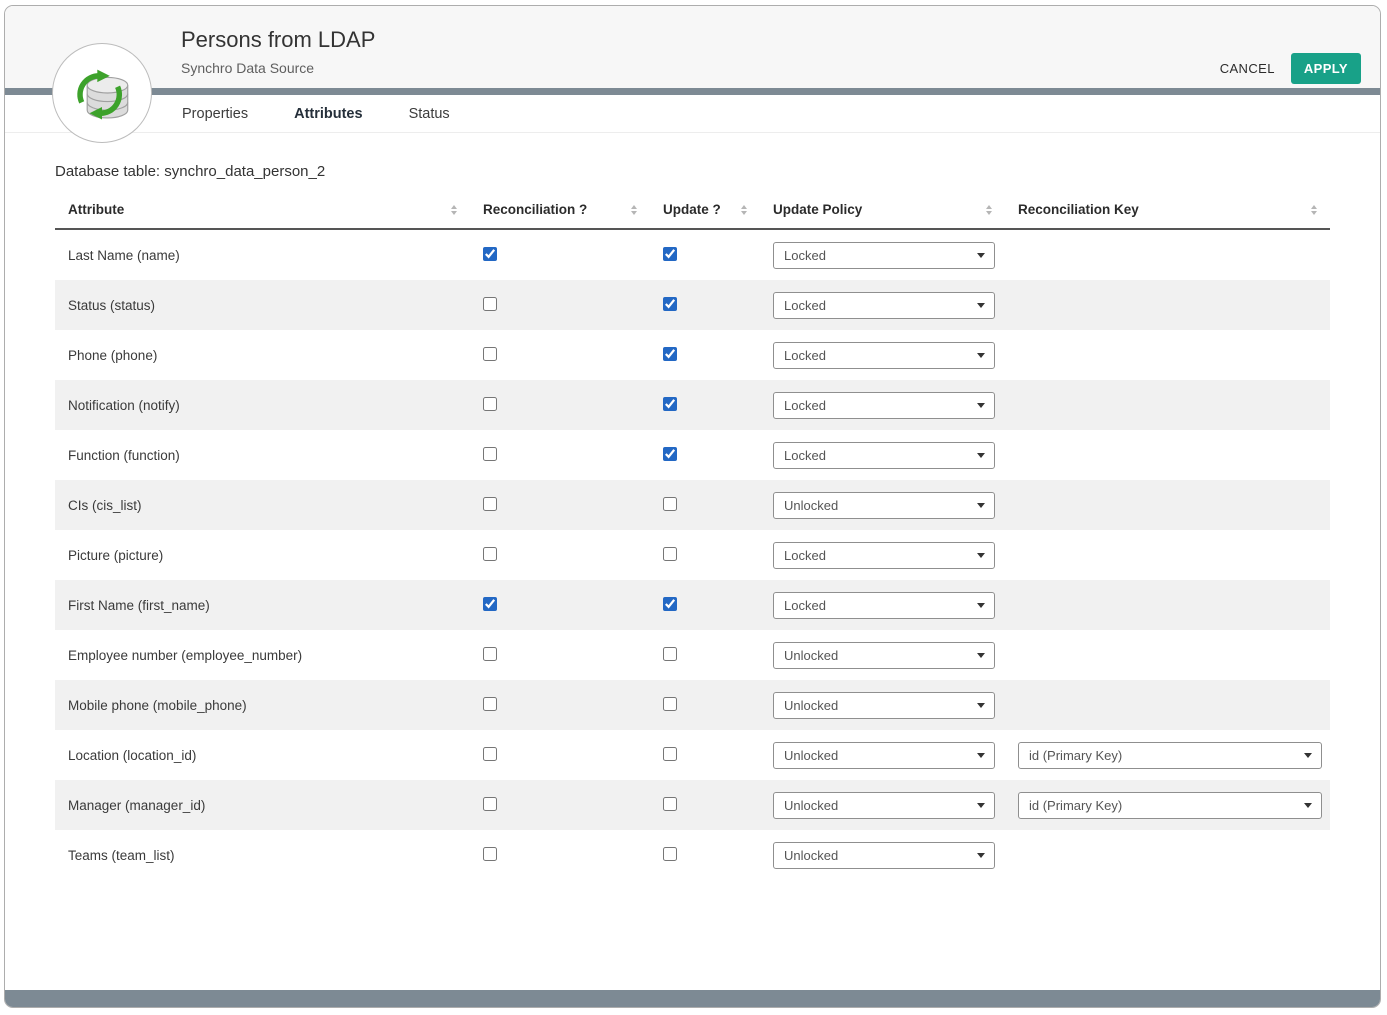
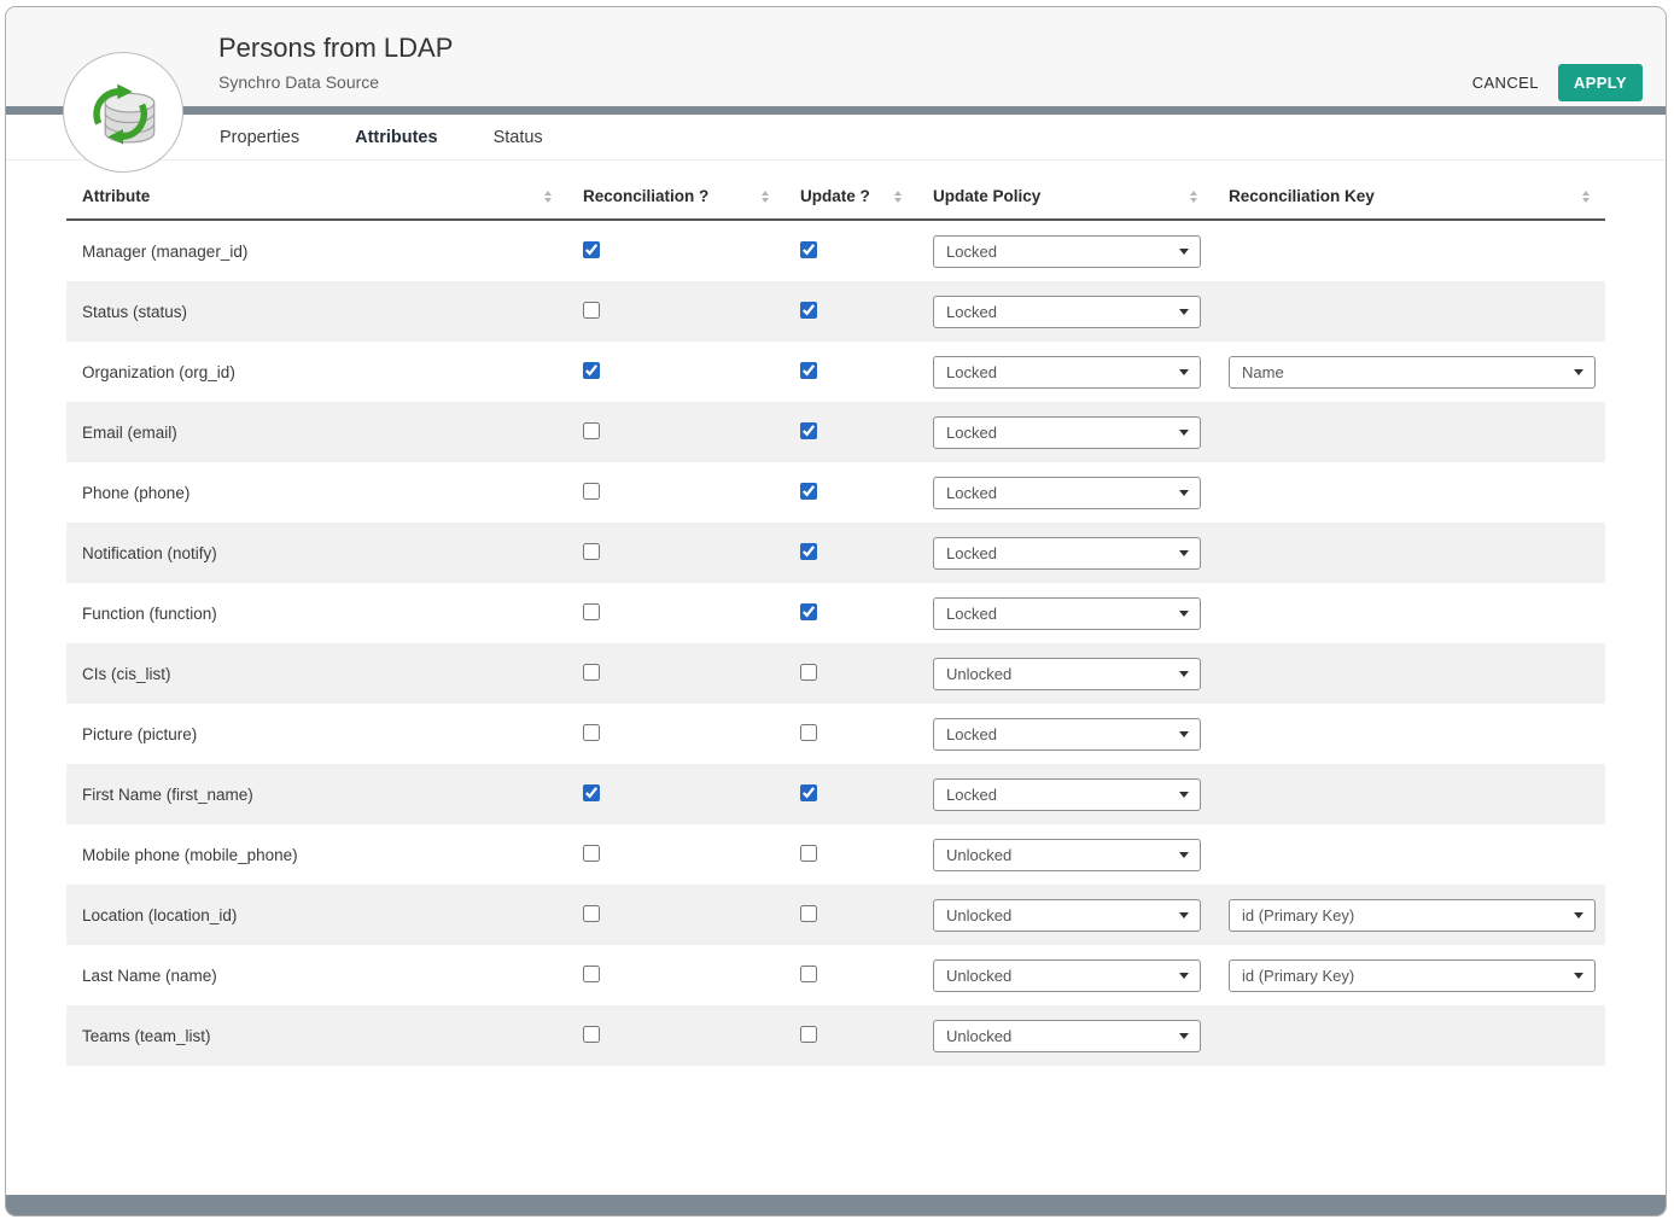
  Persons from LDAP
  Synchro Data Source
  CANCEL
  APPLY
  Properties
  Attributes
  Status
- Database table: synchro_data_person_2
  Attribute	Reconciliation ?	Update ?	Update Policy	Reconciliation Key
- Last Name (name)			Locked
+ Manager (manager_id)			Locked
  Status (status)			Locked
+ Organization (org_id)			Locked	Name
+ Email (email)			Locked
  Phone (phone)			Locked
  Notification (notify)			Locked
  Function (function)			Locked
  CIs (cis_list)			Unlocked
  Picture (picture)			Locked
  First Name (first_name)			Locked
- Employee number (employee_number)			Unlocked
  Mobile phone (mobile_phone)			Unlocked
  Location (location_id)			Unlocked	id (Primary Key)
- Manager (manager_id)			Unlocked	id (Primary Key)
+ Last Name (name)			Unlocked	id (Primary Key)
  Teams (team_list)			Unlocked
